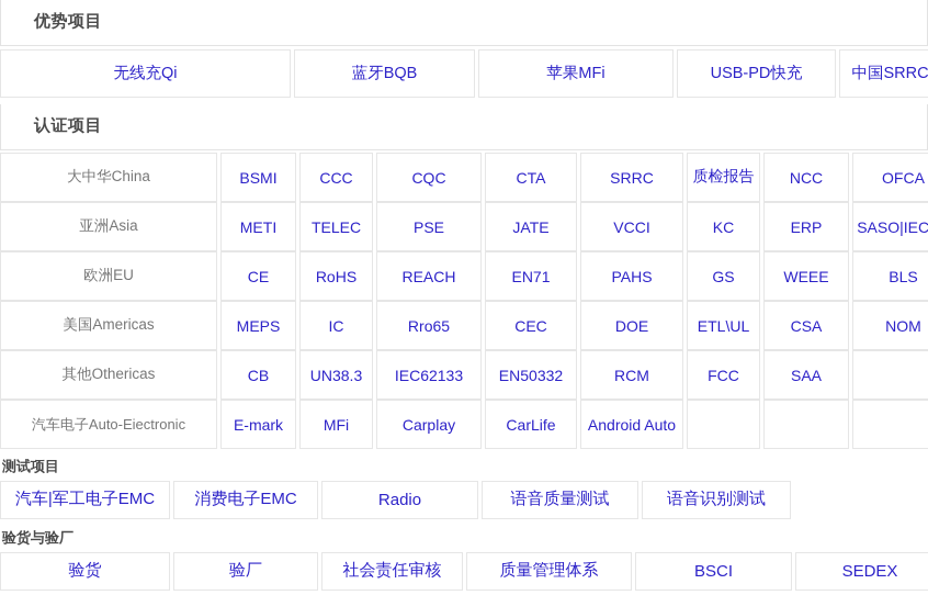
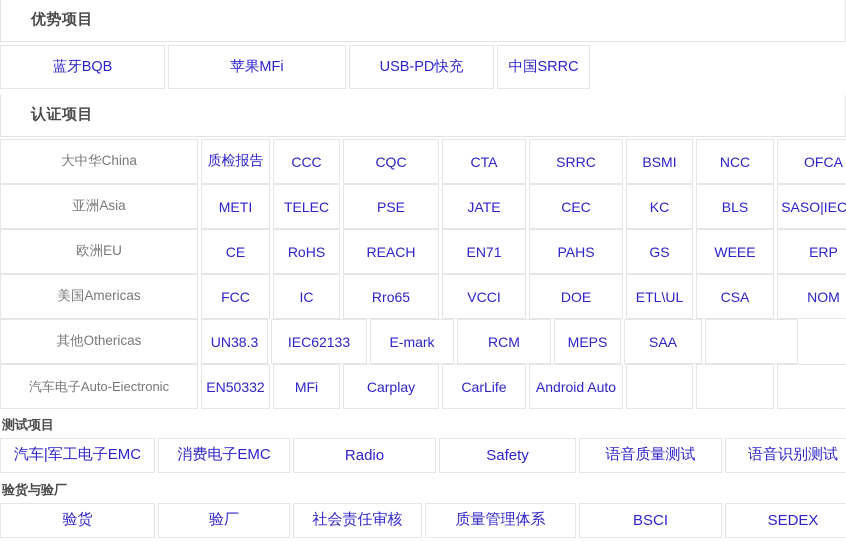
  优势项目
- 无线充Qi
  蓝牙BQB
  苹果MFi
  USB-PD快充
  中国SRRC
  认证项目
  大中华China
- BSMI
+ 质检报告
  CCC
  CQC
  CTA
  SRRC
- 质检报告
+ BSMI
  NCC
  OFCA
  亚洲Asia
  METI
  TELEC
  PSE
  JATE
- VCCI
+ CEC
  KC
- ERP
+ BLS
  SASO|IEC
  欧洲EU
  CE
  RoHS
  REACH
  EN71
  PAHS
  GS
  WEEE
- BLS
+ ERP
  美国Americas
- MEPS
+ FCC
  IC
  Rro65
- CEC
+ VCCI
  DOE
  ETL\UL
  CSA
  NOM
  其他Othericas
- CB
  UN38.3
  IEC62133
- EN50332
+ E-mark
  RCM
- FCC
+ MEPS
  SAA
  汽车电子Auto-Eiectronic
- E-mark
+ EN50332
  MFi
  Carplay
  CarLife
  Android Auto
  测试项目
  汽车|军工电子EMC
  消费电子EMC
  Radio
+ Safety
  语音质量测试
  语音识别测试
  验货与验厂
  验货
  验厂
  社会责任审核
  质量管理体系
  BSCI
  SEDEX
